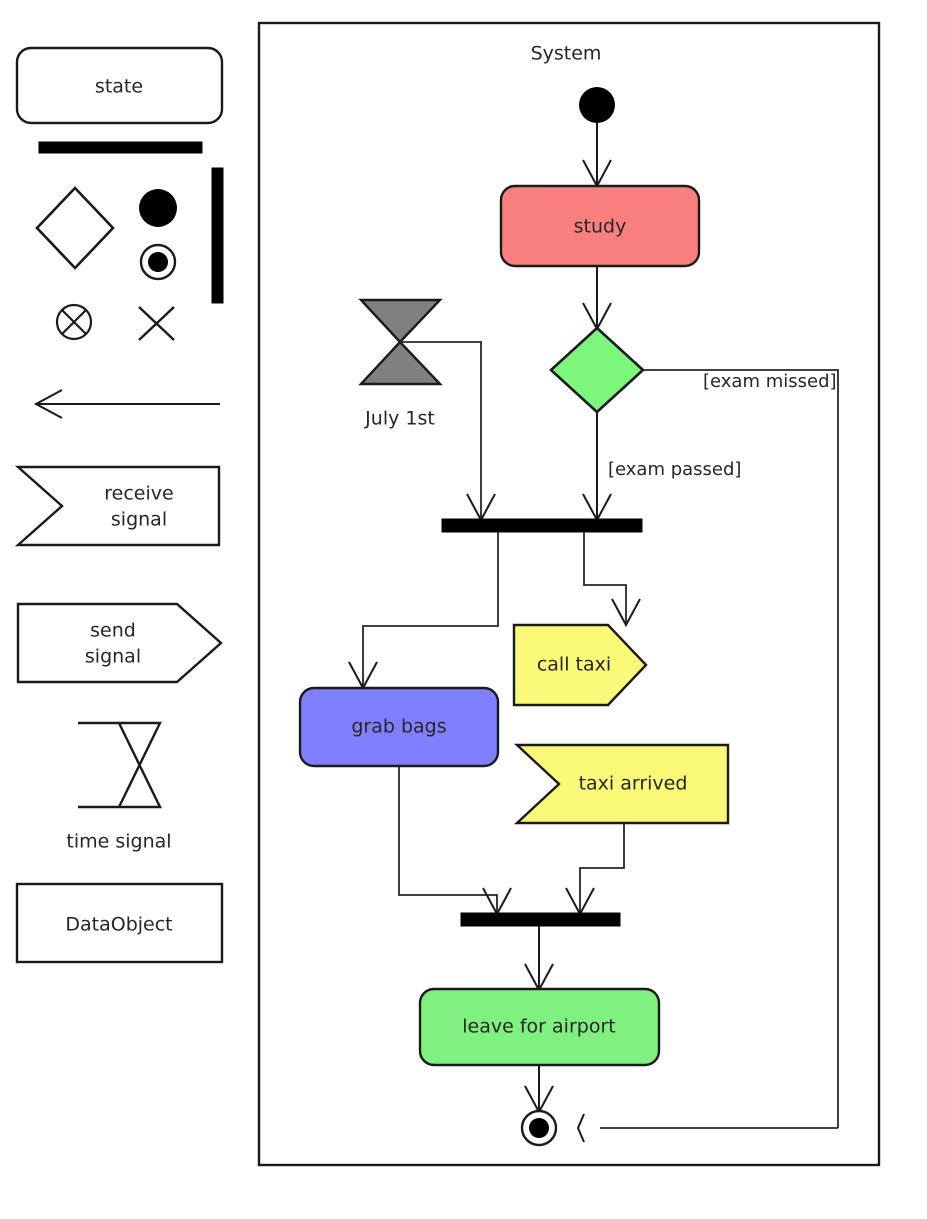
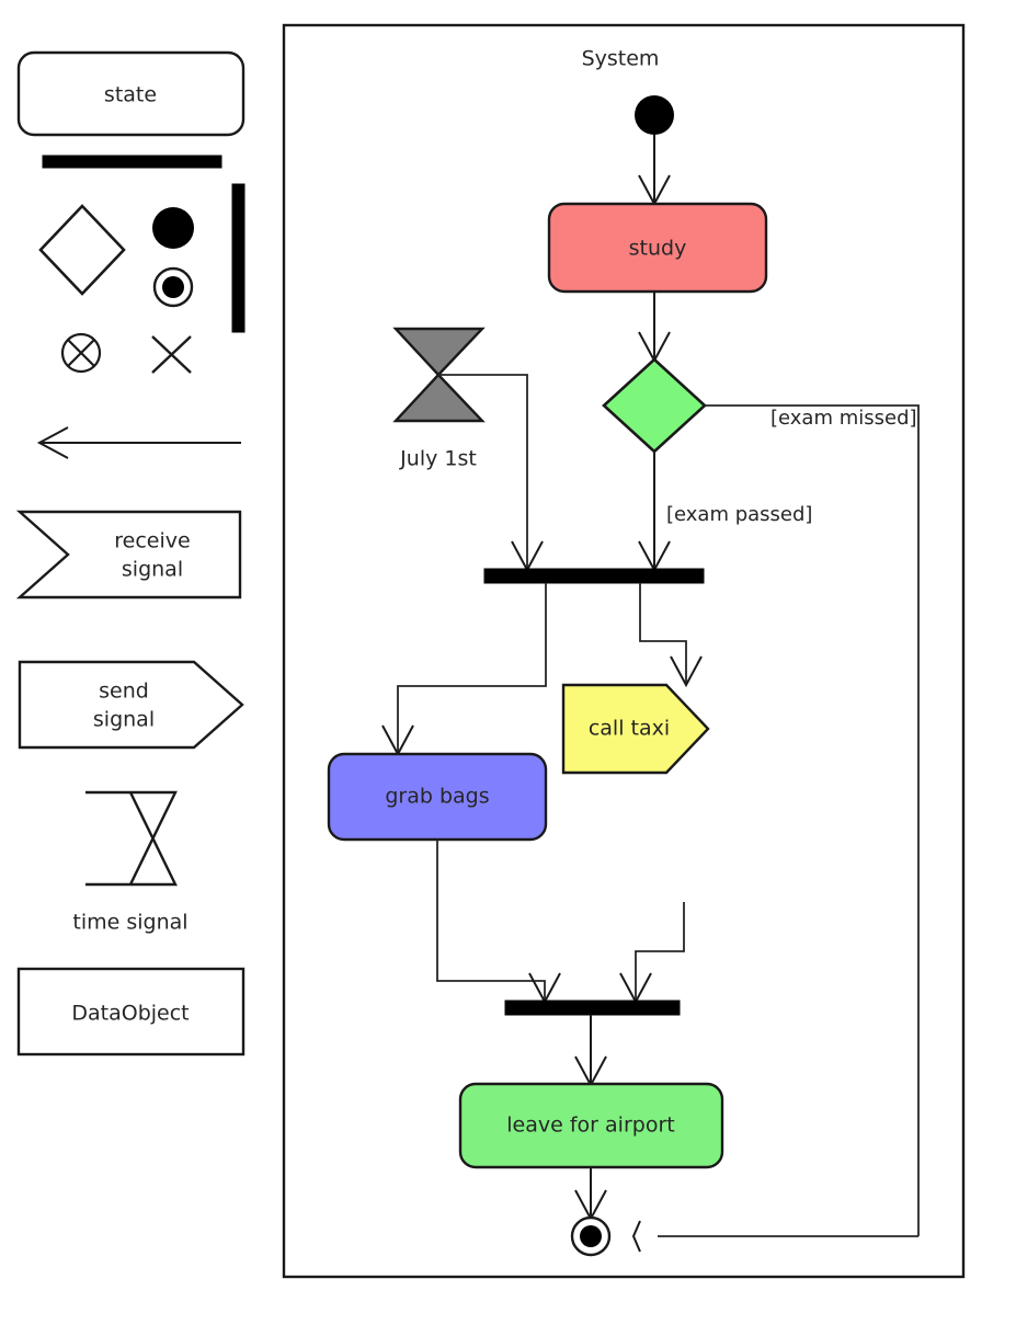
  state
  receive
  signal
  send
  signal
  time signal
  DataObject
  System
  study
  [exam missed]
  [exam passed]
  July 1st
  call taxi
  grab bags
- taxi arrived
  leave for airport
